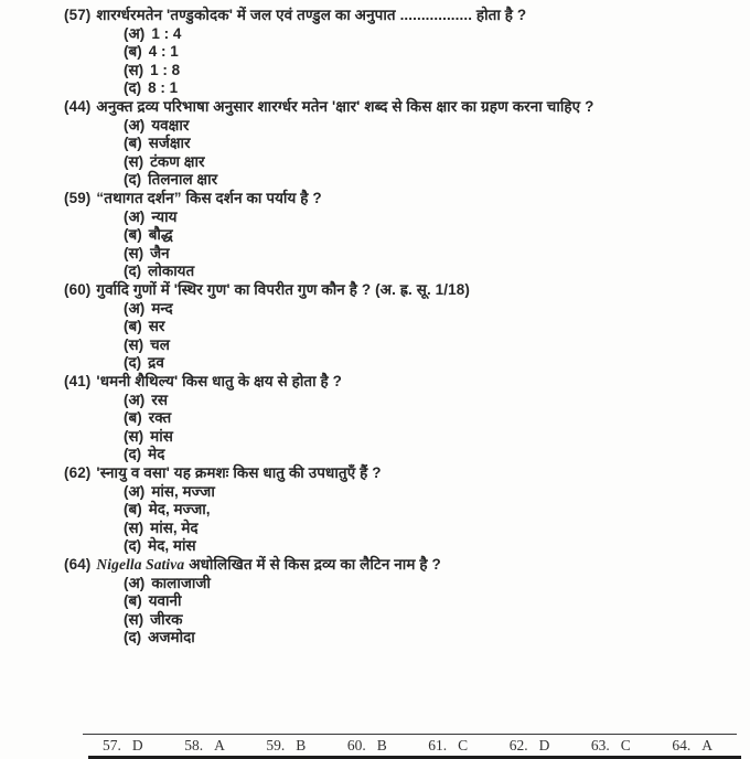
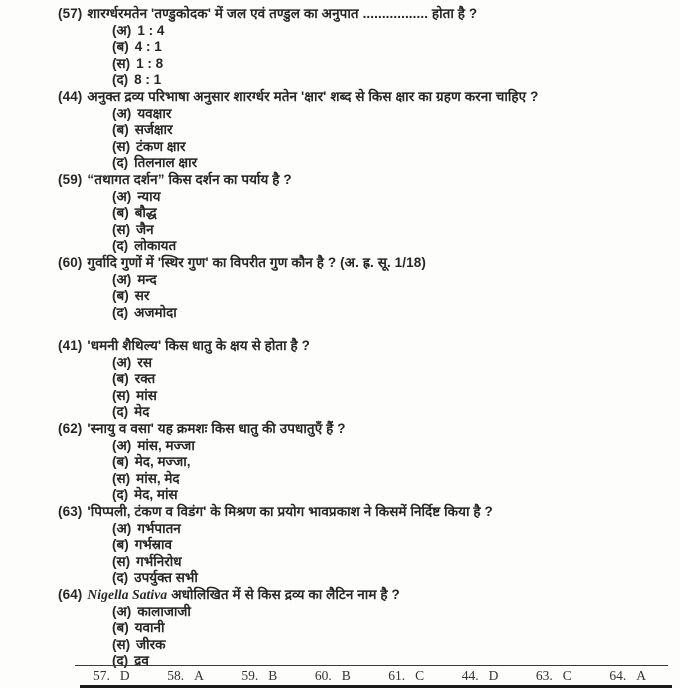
  (57) शारर्ग्धरमतेन 'तण्डुकोदक' में जल एवं तण्डुल का अनुपात ................. होता है ?
  (अ) 1 : 4
  (ब) 4 : 1
  (स) 1 : 8
  (द) 8 : 1
  (44) अनुक्त द्रव्य परिभाषा अनुसार शारर्ग्धर मतेन 'क्षार' शब्द से किस क्षार का ग्रहण करना चाहिए ?
  (अ) यवक्षार
  (ब) सर्जक्षार
  (स) टंकण क्षार
  (द) तिलनाल क्षार
  (59) “तथागत दर्शन” किस दर्शन का पर्याय है ?
  (अ) न्याय
  (ब) बौद्ध
  (स) जैन
  (द) लोकायत
  (60) गुर्वादि गुणों में 'स्थिर गुण' का विपरीत गुण कौन है ? (अ. ह्र. सू. 1/18)
  (अ) मन्द
  (ब) सर
- (स) चल
- (द) द्रव
+ (द) अजमोदा
  (41) 'धमनी शैथिल्य' किस धातु के क्षय से होता है ?
  (अ) रस
  (ब) रक्त
  (स) मांस
  (द) मेद
  (62) 'स्नायु व वसा' यह क्रमशः किस धातु की उपधातुएँ हैं ?
  (अ) मांस, मज्जा
  (ब) मेद, मज्जा,
  (स) मांस, मेद
  (द) मेद, मांस
+ (63) 'पिप्पली, टंकण व विडंग' के मिश्रण का प्रयोग भावप्रकाश ने किसमें निर्दिष्ट किया है ?
+ (अ) गर्भपातन
+ (ब) गर्भस्राव
+ (स) गर्भनिरोध
+ (द) उपर्युक्त सभी
  (64) Nigella Sativa अधोलिखित में से किस द्रव्य का लैटिन नाम है ?
  (अ) कालाजाजी
  (ब) यवानी
  (स) जीरक
- (द) अजमोदा
+ (द) द्रव
  57. D
  58. A
  59. B
  60. B
  61. C
- 62. D
+ 44. D
  63. C
  64. A
